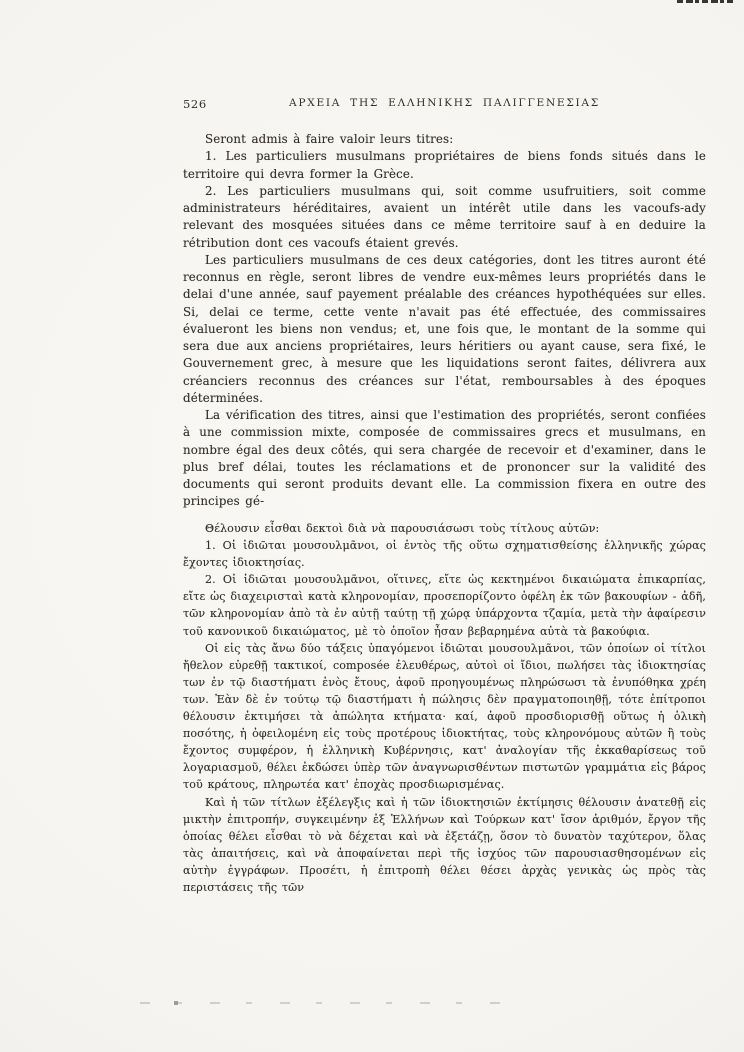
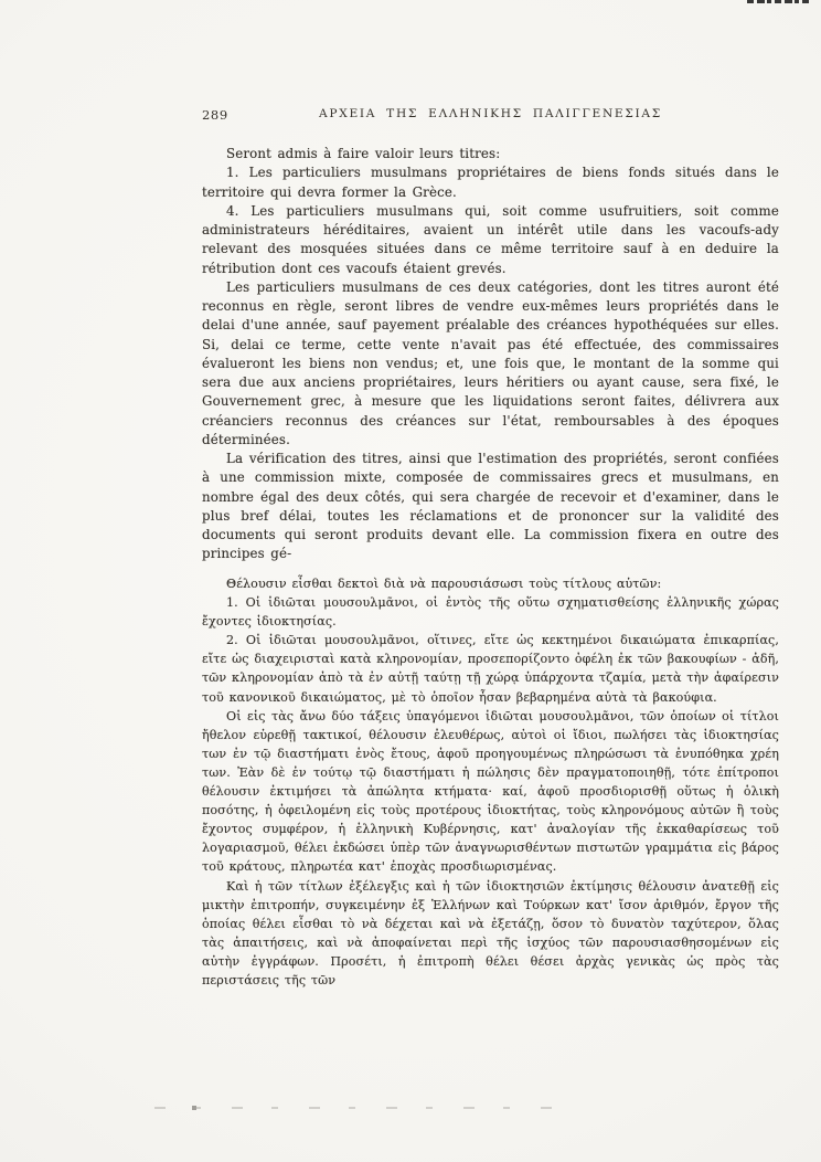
- 526
+ 289
  ΑΡΧΕΙΑ ΤΗΣ ΕΛΛΗΝΙΚΗΣ ΠΑΛΙΓΓΕΝΕΣΙΑΣ
  Seront admis à faire valoir leurs titres:
  1. Les particuliers musulmans propriétaires de biens fonds situés dans le territoire qui devra former la Grèce.
- 2. Les particuliers musulmans qui, soit comme usufruitiers, soit comme administrateurs héréditaires, avaient un intérêt utile dans les vacoufs-ady relevant des mosquées situées dans ce même territoire sauf à en deduire la rétribution dont ces vacoufs étaient grevés.
+ 4. Les particuliers musulmans qui, soit comme usufruitiers, soit comme administrateurs héréditaires, avaient un intérêt utile dans les vacoufs-ady relevant des mosquées situées dans ce même territoire sauf à en deduire la rétribution dont ces vacoufs étaient grevés.
  Les particuliers musulmans de ces deux catégories, dont les titres auront été reconnus en règle, seront libres de vendre eux-mêmes leurs propriétés dans le delai d'une année, sauf payement préalable des créances hypothéquées sur elles. Si, delai ce terme, cette vente n'avait pas été effectuée, des commissaires évalueront les biens non vendus; et, une fois que, le montant de la somme qui sera due aux anciens propriétaires, leurs héritiers ou ayant cause, sera fixé, le Gouvernement grec, à mesure que les liquidations seront faites, délivrera aux créanciers reconnus des créances sur l'état, remboursables à des époques déterminées.
  La vérification des titres, ainsi que l'estimation des propriétés, seront confiées à une commission mixte, composée de commissaires grecs et musulmans, en nombre égal des deux côtés, qui sera chargée de recevoir et d'examiner, dans le plus bref délai, toutes les réclamations et de prononcer sur la validité des documents qui seront produits devant elle. La commission fixera en outre des principes gé-
  Θέλουσιν εἶσθαι δεκτοὶ διὰ νὰ παρουσιάσωσι τοὺς τίτλους αὑτῶν:
  1. Οἱ ἰδιῶται μουσουλμᾶνοι, οἱ ἐντὸς τῆς οὕτω σχηματισθείσης ἑλληνικῆς χώρας ἔχοντες ἰδιοκτησίας.
  2. Οἱ ἰδιῶται μουσουλμᾶνοι, οἵτινες, εἴτε ὡς κεκτημένοι δικαιώματα ἐπικαρπίας, εἴτε ὡς διαχειρισταὶ κατὰ κληρονομίαν, προσεπορίζοντο ὀφέλη ἐκ τῶν βακουφίων - ἀδῆ, τῶν κληρονομίαν ἀπὸ τὰ ἐν αὐτῇ ταύτῃ τῇ χώρᾳ ὑπάρχοντα τζαμία, μετὰ τὴν ἀφαίρεσιν τοῦ κανονικοῦ δικαιώματος, μὲ τὸ ὁποῖον ἦσαν βεβαρημένα αὐτὰ τὰ βακούφια.
- Οἱ εἰς τὰς ἄνω δύο τάξεις ὑπαγόμενοι ἰδιῶται μουσουλμᾶνοι, τῶν ὁποίων οἱ τίτλοι ἤθελον εὑρεθῇ τακτικοί, composée ἐλευθέρως, αὐτοὶ οἱ ἴδιοι, πωλήσει τὰς ἰδιοκτησίας των ἐν τῷ διαστήματι ἑνὸς ἔτους, ἀφοῦ προηγουμένως πληρώσωσι τὰ ἐνυπόθηκα χρέη των. Ἐὰν δὲ ἐν τούτῳ τῷ διαστήματι ἡ πώλησις δὲν πραγματοποιηθῇ, τότε ἐπίτροποι θέλουσιν ἐκτιμήσει τὰ ἀπώλητα κτήματα· καί, ἀφοῦ προσδιορισθῇ οὕτως ἡ ὁλικὴ ποσότης, ἡ ὀφειλομένη εἰς τοὺς προτέρους ἰδιοκτήτας, τοὺς κληρονόμους αὐτῶν ἢ τοὺς ἔχοντος συμφέρον, ἡ ἑλληνικὴ Κυβέρνησις, κατ' ἀναλογίαν τῆς ἐκκαθαρίσεως τοῦ λογαριασμοῦ, θέλει ἐκδώσει ὑπὲρ τῶν ἀναγνωρισθέντων πιστωτῶν γραμμάτια εἰς βάρος τοῦ κράτους, πληρωτέα κατ' ἐποχὰς προσδιωρισμένας.
+ Οἱ εἰς τὰς ἄνω δύο τάξεις ὑπαγόμενοι ἰδιῶται μουσουλμᾶνοι, τῶν ὁποίων οἱ τίτλοι ἤθελον εὑρεθῇ τακτικοί, θέλουσιν ἐλευθέρως, αὐτοὶ οἱ ἴδιοι, πωλήσει τὰς ἰδιοκτησίας των ἐν τῷ διαστήματι ἑνὸς ἔτους, ἀφοῦ προηγουμένως πληρώσωσι τὰ ἐνυπόθηκα χρέη των. Ἐὰν δὲ ἐν τούτῳ τῷ διαστήματι ἡ πώλησις δὲν πραγματοποιηθῇ, τότε ἐπίτροποι θέλουσιν ἐκτιμήσει τὰ ἀπώλητα κτήματα· καί, ἀφοῦ προσδιορισθῇ οὕτως ἡ ὁλικὴ ποσότης, ἡ ὀφειλομένη εἰς τοὺς προτέρους ἰδιοκτήτας, τοὺς κληρονόμους αὐτῶν ἢ τοὺς ἔχοντος συμφέρον, ἡ ἑλληνικὴ Κυβέρνησις, κατ' ἀναλογίαν τῆς ἐκκαθαρίσεως τοῦ λογαριασμοῦ, θέλει ἐκδώσει ὑπὲρ τῶν ἀναγνωρισθέντων πιστωτῶν γραμμάτια εἰς βάρος τοῦ κράτους, πληρωτέα κατ' ἐποχὰς προσδιωρισμένας.
  Καὶ ἡ τῶν τίτλων ἐξέλεγξις καὶ ἡ τῶν ἰδιοκτησιῶν ἐκτίμησις θέλουσιν ἀνατεθῇ εἰς μικτὴν ἐπιτροπήν, συγκειμένην ἐξ Ἑλλήνων καὶ Τούρκων κατ' ἴσον ἀριθμόν, ἔργον τῆς ὁποίας θέλει εἶσθαι τὸ νὰ δέχεται καὶ νὰ ἐξετάζῃ, ὅσον τὸ δυνατὸν ταχύτερον, ὅλας τὰς ἀπαιτήσεις, καὶ νὰ ἀποφαίνεται περὶ τῆς ἰσχύος τῶν παρουσιασθησομένων εἰς αὐτὴν ἐγγράφων. Προσέτι, ἡ ἐπιτροπὴ θέλει θέσει ἀρχὰς γενικὰς ὡς πρὸς τὰς περιστάσεις τῆς τῶν
